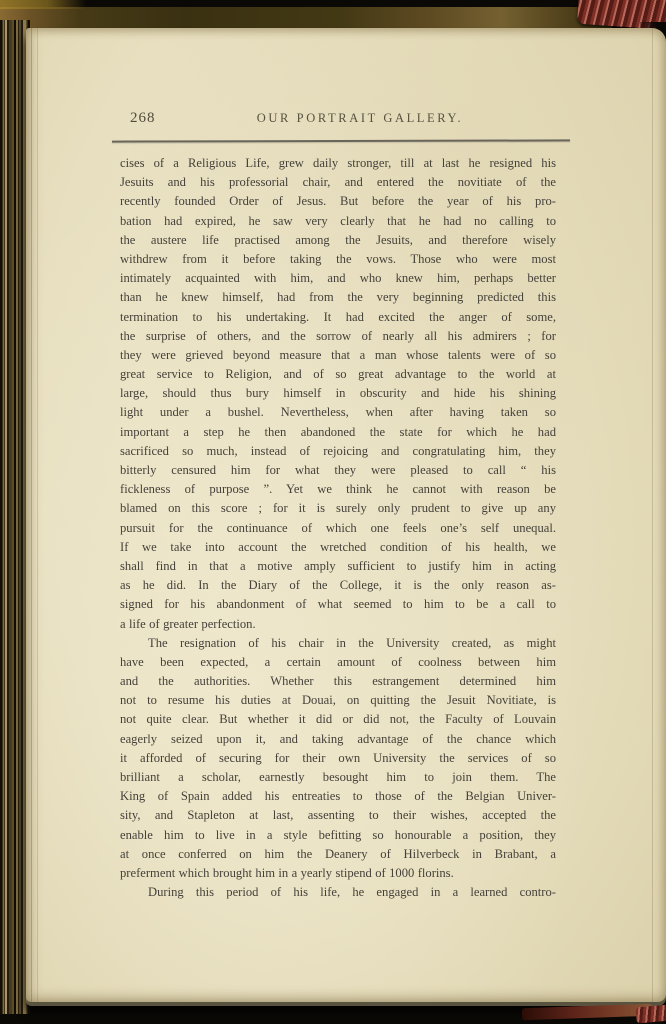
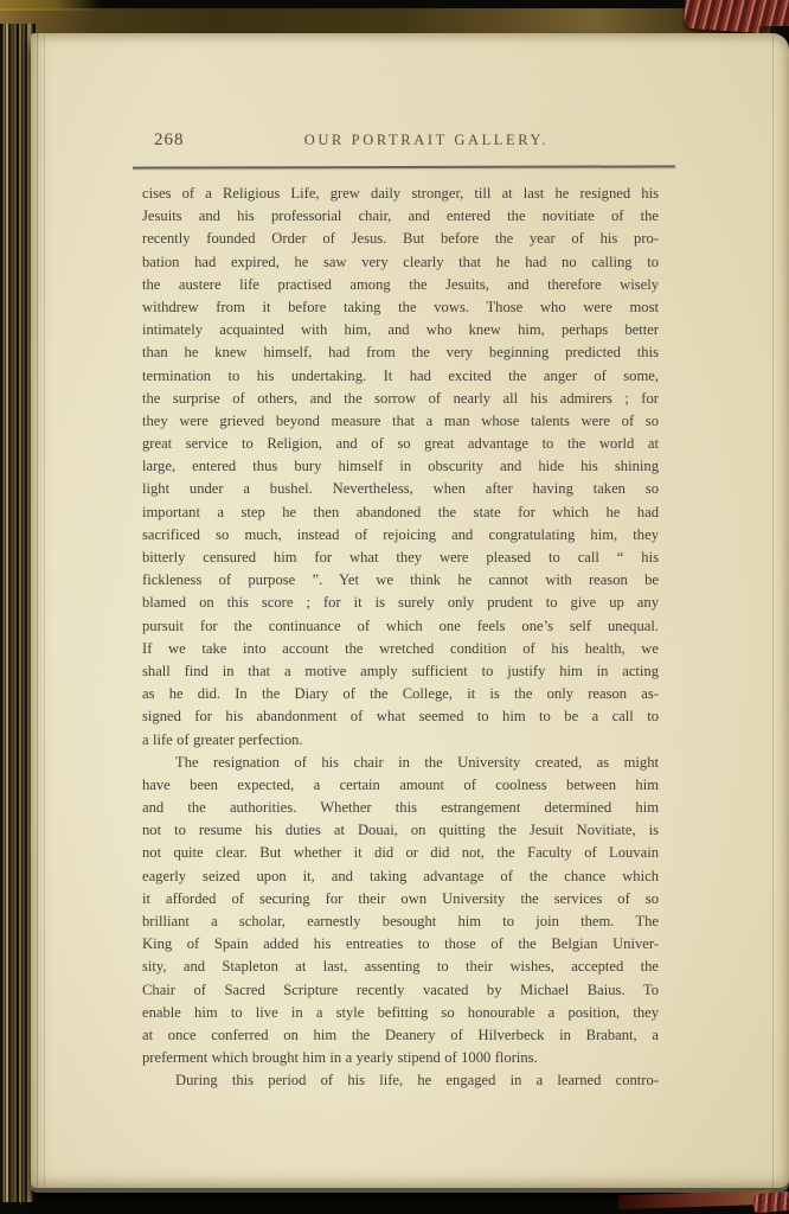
  268
  OUR PORTRAIT GALLERY.
  cises of a Religious Life, grew daily stronger, till at last he resigned his
  Jesuits and his professorial chair, and entered the novitiate of the
  recently founded Order of Jesus. But before the year of his pro-
  bation had expired, he saw very clearly that he had no calling to
  the austere life practised among the Jesuits, and therefore wisely
  withdrew from it before taking the vows. Those who were most
  intimately acquainted with him, and who knew him, perhaps better
  than he knew himself, had from the very beginning predicted this
  termination to his undertaking. It had excited the anger of some,
  the surprise of others, and the sorrow of nearly all his admirers ; for
  they were grieved beyond measure that a man whose talents were of so
  great service to Religion, and of so great advantage to the world at
- large, should thus bury himself in obscurity and hide his shining
+ large, entered thus bury himself in obscurity and hide his shining
  light under a bushel. Nevertheless, when after having taken so
  important a step he then abandoned the state for which he had
  sacrificed so much, instead of rejoicing and congratulating him, they
  bitterly censured him for what they were pleased to call “ his
  fickleness of purpose ”. Yet we think he cannot with reason be
  blamed on this score ; for it is surely only prudent to give up any
  pursuit for the continuance of which one feels one’s self unequal.
  If we take into account the wretched condition of his health, we
  shall find in that a motive amply sufficient to justify him in acting
  as he did. In the Diary of the College, it is the only reason as-
  signed for his abandonment of what seemed to him to be a call to
  a life of greater perfection.
  The resignation of his chair in the University created, as might
  have been expected, a certain amount of coolness between him
  and the authorities. Whether this estrangement determined him
  not to resume his duties at Douai, on quitting the Jesuit Novitiate, is
  not quite clear. But whether it did or did not, the Faculty of Louvain
  eagerly seized upon it, and taking advantage of the chance which
  it afforded of securing for their own University the services of so
  brilliant a scholar, earnestly besought him to join them. The
  King of Spain added his entreaties to those of the Belgian Univer-
  sity, and Stapleton at last, assenting to their wishes, accepted the
+ Chair of Sacred Scripture recently vacated by Michael Baius. To
  enable him to live in a style befitting so honourable a position, they
  at once conferred on him the Deanery of Hilverbeck in Brabant, a
  preferment which brought him in a yearly stipend of 1000 florins.
  During this period of his life, he engaged in a learned contro-
